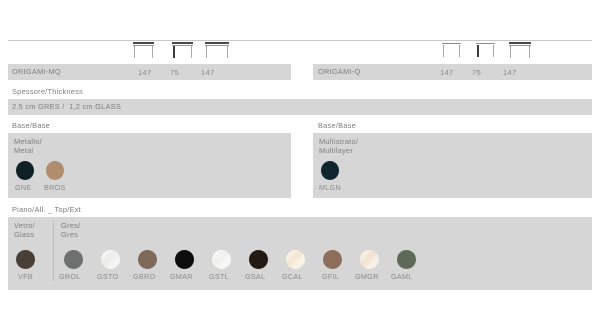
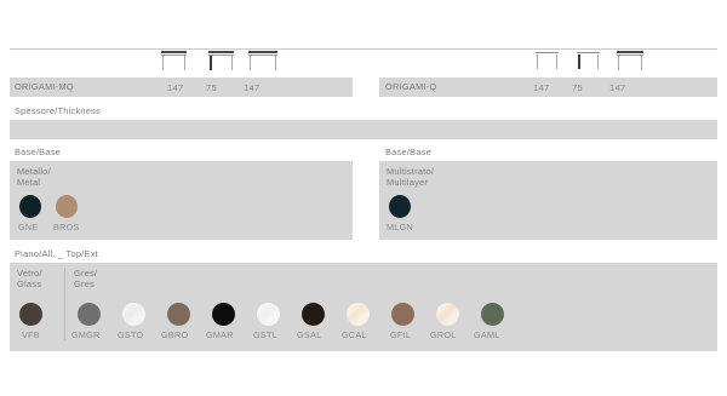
  ORIGAMI-MQ
  147
  75
  147
  ORIGAMI-Q
  147
  75
  147
  Spessore/Thickness
- 2,5 cm GRES / 1,2 cm GLASS
  Base/Base
  Metallo/
  Metal
  GNE
  BROS
  Base/Base
  Multistrato/
  Multilayer
  MLGN
  Piano/All. _ Top/Ext
  Vetro/
  Glass
  Gres/
  Gres
  VFB
- GROL
+ GMGR
  GSTO
  GBRO
  GMAR
  GSTL
  GSAL
  GCAL
  GFIL
- GMGR
+ GROL
  GAML
